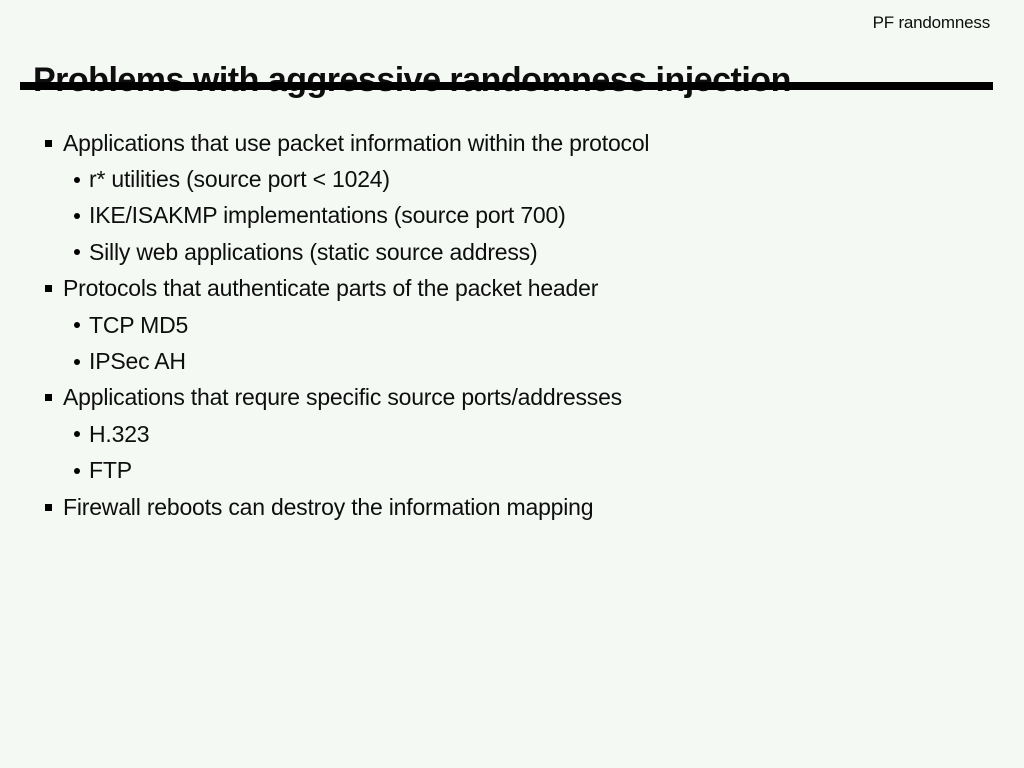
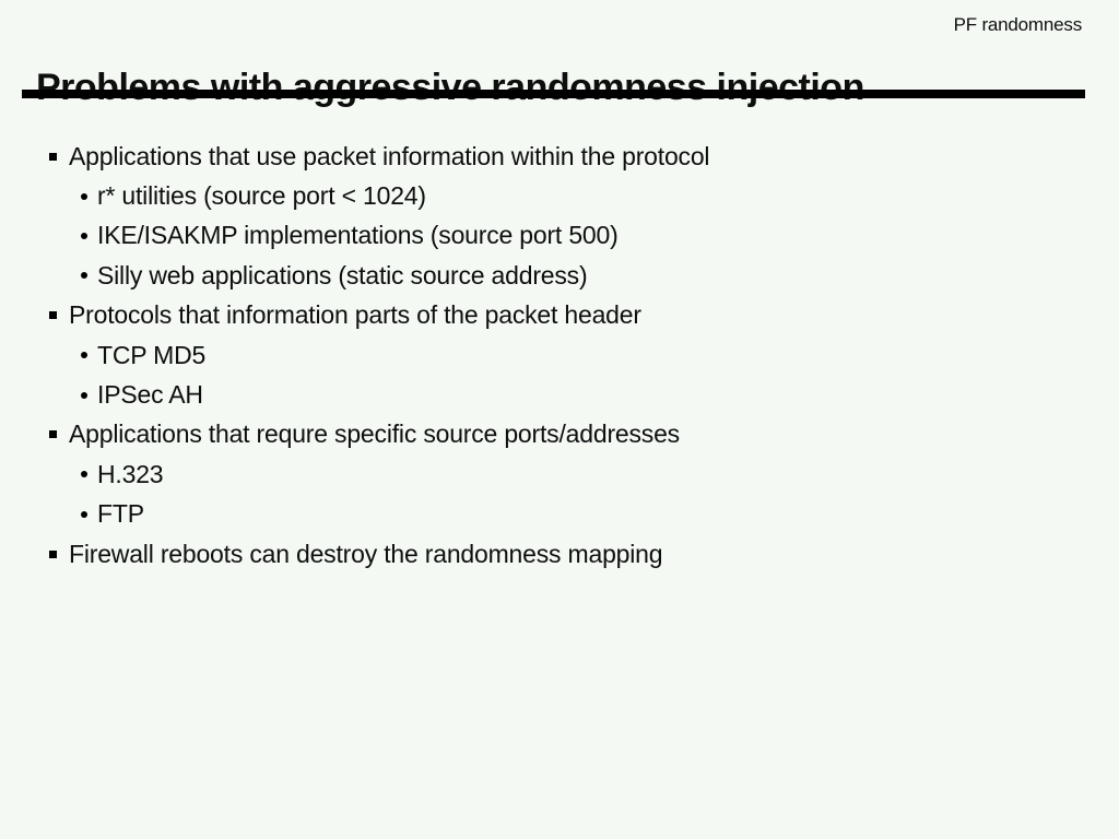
  PF randomness
  Problems with aggressive randomness injection
  Applications that use packet information within the protocol
  r* utilities (source port < 1024)
- IKE/ISAKMP implementations (source port 700)
+ IKE/ISAKMP implementations (source port 500)
  Silly web applications (static source address)
- Protocols that authenticate parts of the packet header
+ Protocols that information parts of the packet header
  TCP MD5
  IPSec AH
  Applications that requre specific source ports/addresses
  H.323
  FTP
- Firewall reboots can destroy the information mapping
+ Firewall reboots can destroy the randomness mapping
